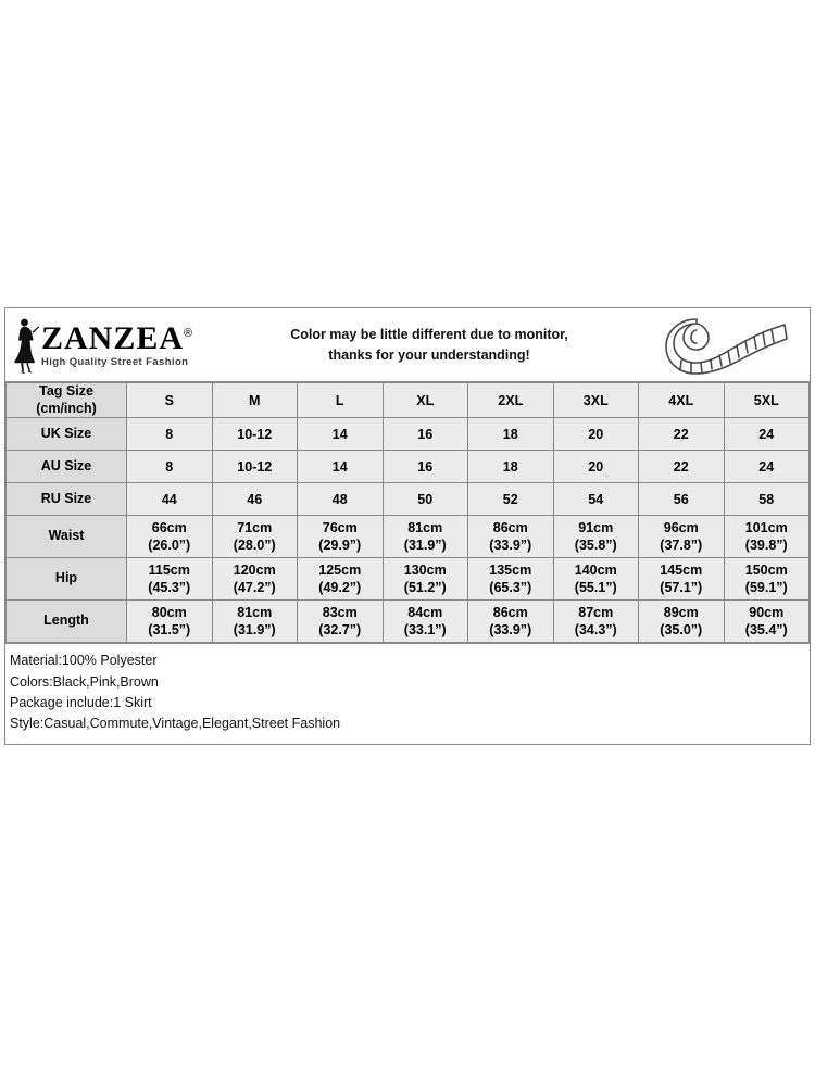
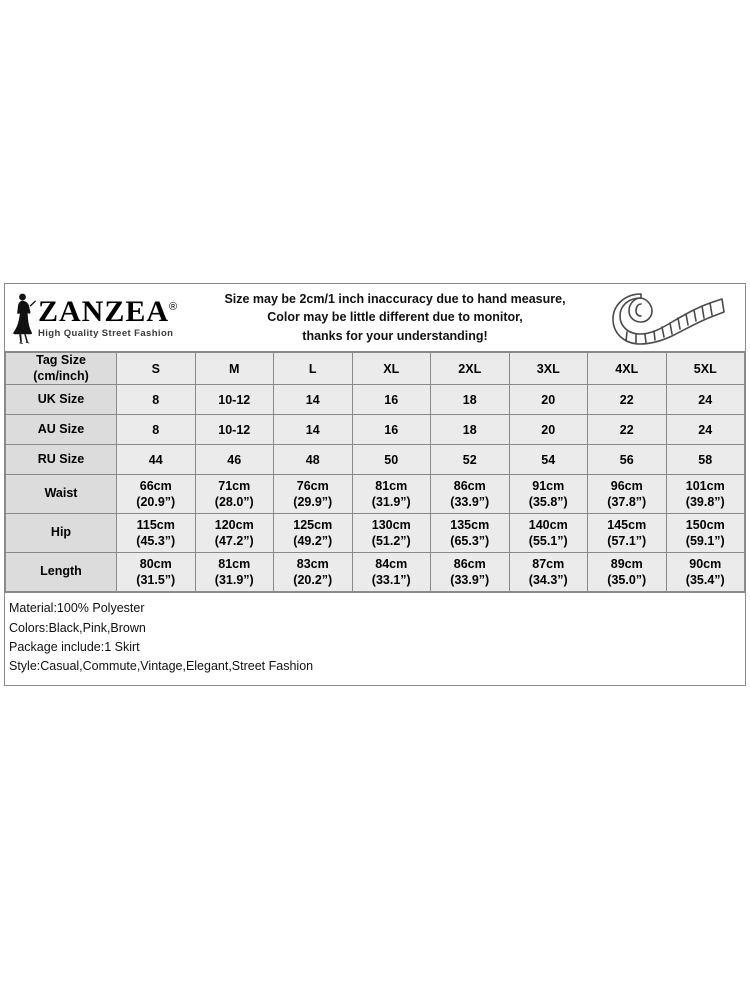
  ZANZEA®
  High Quality Street Fashion
+ Size may be 2cm/1 inch inaccuracy due to hand measure,
  Color may be little different due to monitor,
  thanks for your understanding!
  Tag Size (cm/inch)	S	M	L	XL	2XL	3XL	4XL	5XL
  UK Size	8	10-12	14	16	18	20	22	24
  AU Size	8	10-12	14	16	18	20	22	24
  RU Size	44	46	48	50	52	54	56	58
- Waist	66cm(26.0”)	71cm(28.0”)	76cm(29.9”)	81cm(31.9”)	86cm(33.9”)	91cm(35.8”)	96cm(37.8”)	101cm(39.8”)
+ Waist	66cm(20.9”)	71cm(28.0”)	76cm(29.9”)	81cm(31.9”)	86cm(33.9”)	91cm(35.8”)	96cm(37.8”)	101cm(39.8”)
  Hip	115cm(45.3”)	120cm(47.2”)	125cm(49.2”)	130cm(51.2”)	135cm(65.3”)	140cm(55.1”)	145cm(57.1”)	150cm(59.1”)
- Length	80cm(31.5”)	81cm(31.9”)	83cm(32.7”)	84cm(33.1”)	86cm(33.9”)	87cm(34.3”)	89cm(35.0”)	90cm(35.4”)
+ Length	80cm(31.5”)	81cm(31.9”)	83cm(20.2”)	84cm(33.1”)	86cm(33.9”)	87cm(34.3”)	89cm(35.0”)	90cm(35.4”)
  Material:100% Polyester
  Colors:Black,Pink,Brown
  Package include:1 Skirt
  Style:Casual,Commute,Vintage,Elegant,Street Fashion
